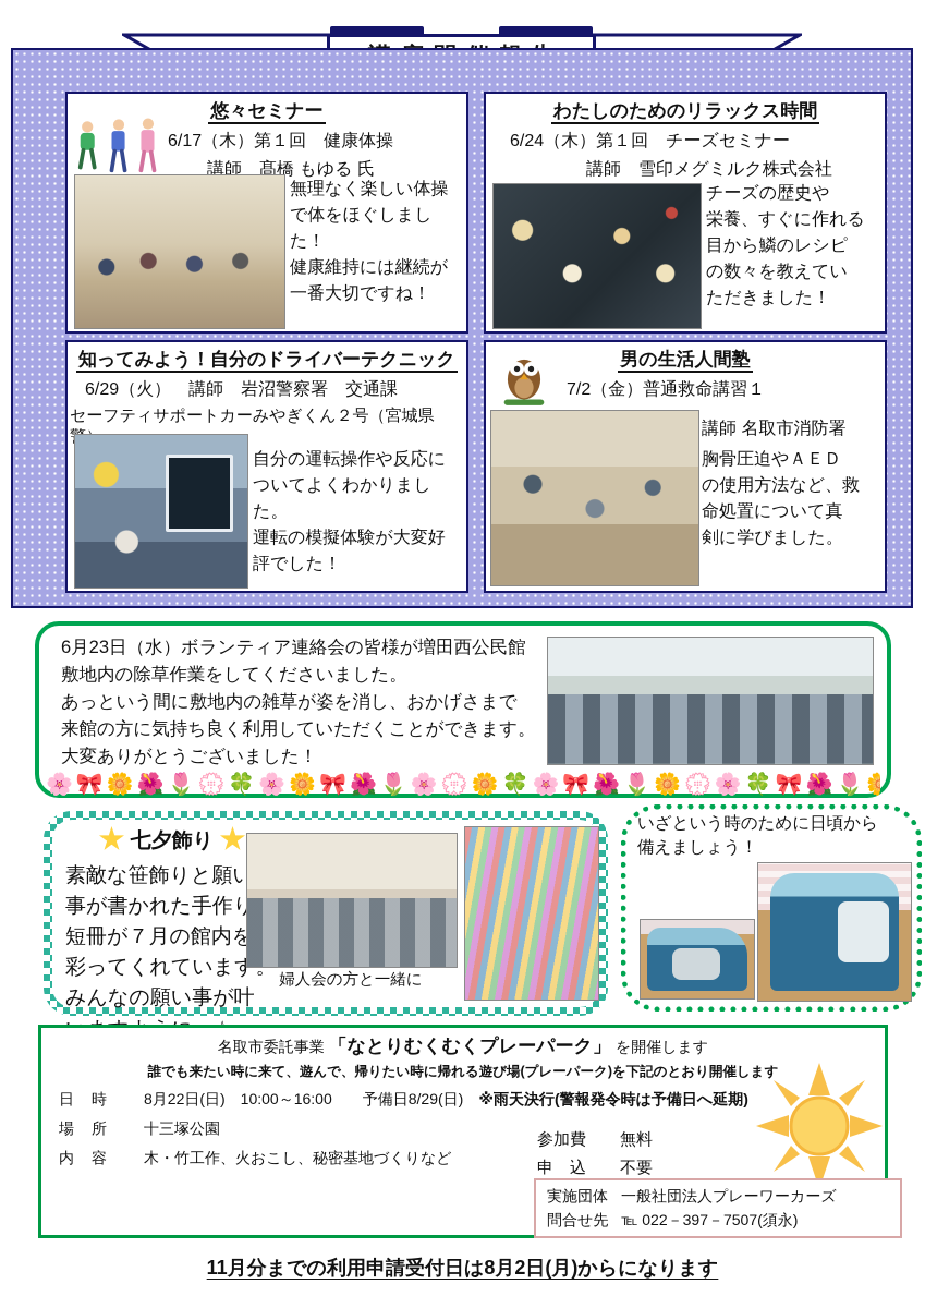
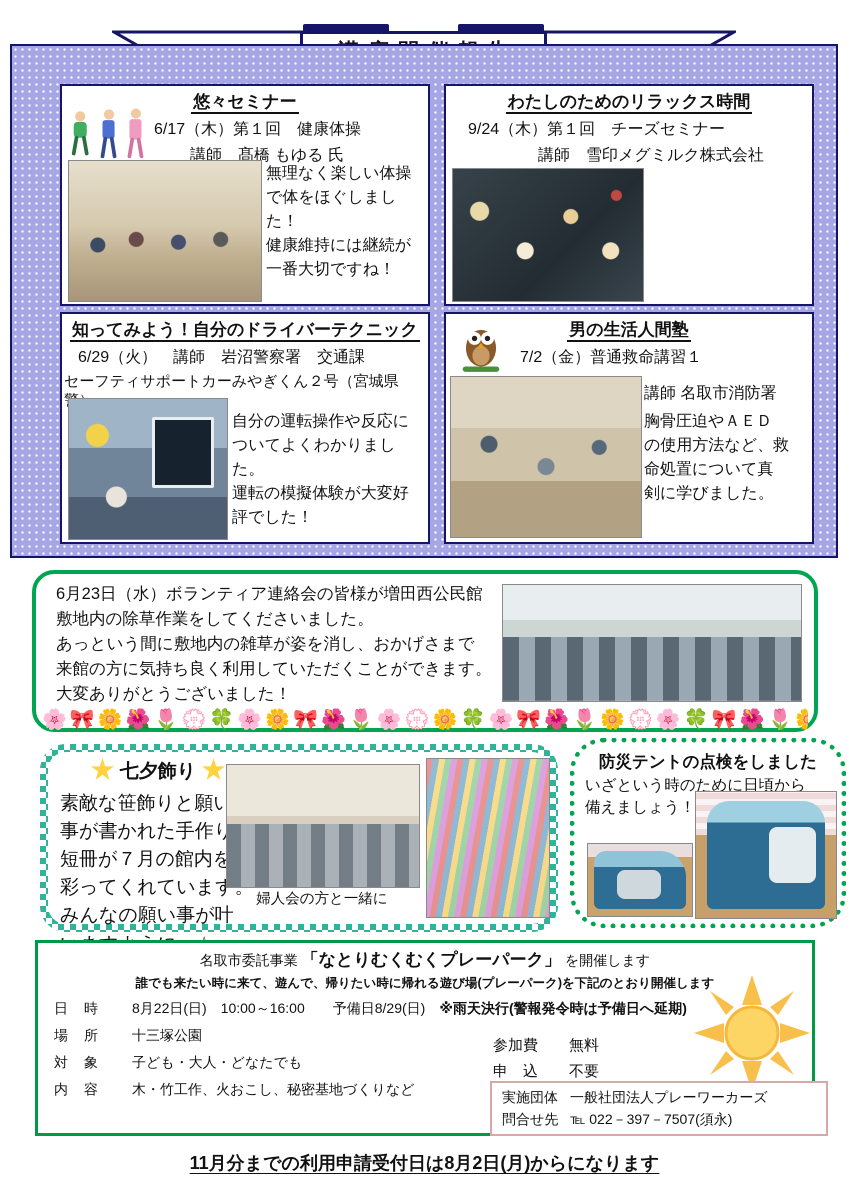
  悠々セミナー
  6/17（木）第１回 健康体操
  講師 髙橋 もゆる 氏
  無理なく楽しい体操
  で体をほぐしまし
  た！
  健康維持には継続が
  一番大切ですね！
  わたしのためのリラックス時間
- 6/24（木）第１回 チーズセミナー
+ 9/24（木）第１回 チーズセミナー
  講師 雪印メグミルク株式会社
- チーズの歴史や
- 栄養、すぐに作れる
- 目から鱗のレシピ
- の数々を教えてい
- ただきました！
  知ってみよう！自分のドライバーテクニック
  6/29（火） 講師 岩沼警察署 交通課
  セーフティサポートカーみやぎくん２号（宮城県
  自分の運転操作や反応に
  ついてよくわかりました。
  運転の模擬体験が大変好
  評でした！
  男の生活人間塾
  7/2（金）普通救命講習１
  講師 名取市消防署
  胸骨圧迫やＡＥＤ
  の使用方法など、救
  命処置について真
  剣に学びました。
  6月23日（水）ボランティア連絡会の皆様が増田西公民館
  敷地内の除草作業をしてくださいました。
  あっという間に敷地内の雑草が姿を消し、おかげさまで
  来館の方に気持ち良く利用していただくことができます。
  大変ありがとうございました！
  🌸🎀🌼🌺🌷💮🍀🌸🌼🎀🌺🌷🌸💮🌼🍀🌸🎀🌺🌷🌼💮🌸🍀🎀🌺🌷
  七夕飾り
  素敵な笹飾りと願い
  事が書かれた手作り
  短冊が７月の館内を
  彩ってくれています
  みんなの願い事が叶
  婦人会の方と一緒に
+ 防災テントの点検をしました
  いざという時のために日頃から
  備えましょう！
  名取市委託事業 「なとりむくむくプレーパーク」 を開催します
  誰でも来たい時に来て、遊んで、帰りたい時に帰れる遊び場(プレーパーク)を下記のとおり開催します
  日 時
  8月22日(日) 10:00～16:00 予備日8/29(日) ※雨天決行(警報発令時は予備日へ延期)
  場 所
  十三塚公園
+ 対 象
+ 子ども・大人・どなたでも
  内 容
  木・竹工作、火おこし、秘密基地づくりなど
  参加費
  無料
  申 込
  不要
  実施団体
  一般社団法人プレーワーカーズ
  問合せ先
  ℡ 022－397－7507(須永)
  11月分までの利用申請受付日は8月2日(月)からになります
